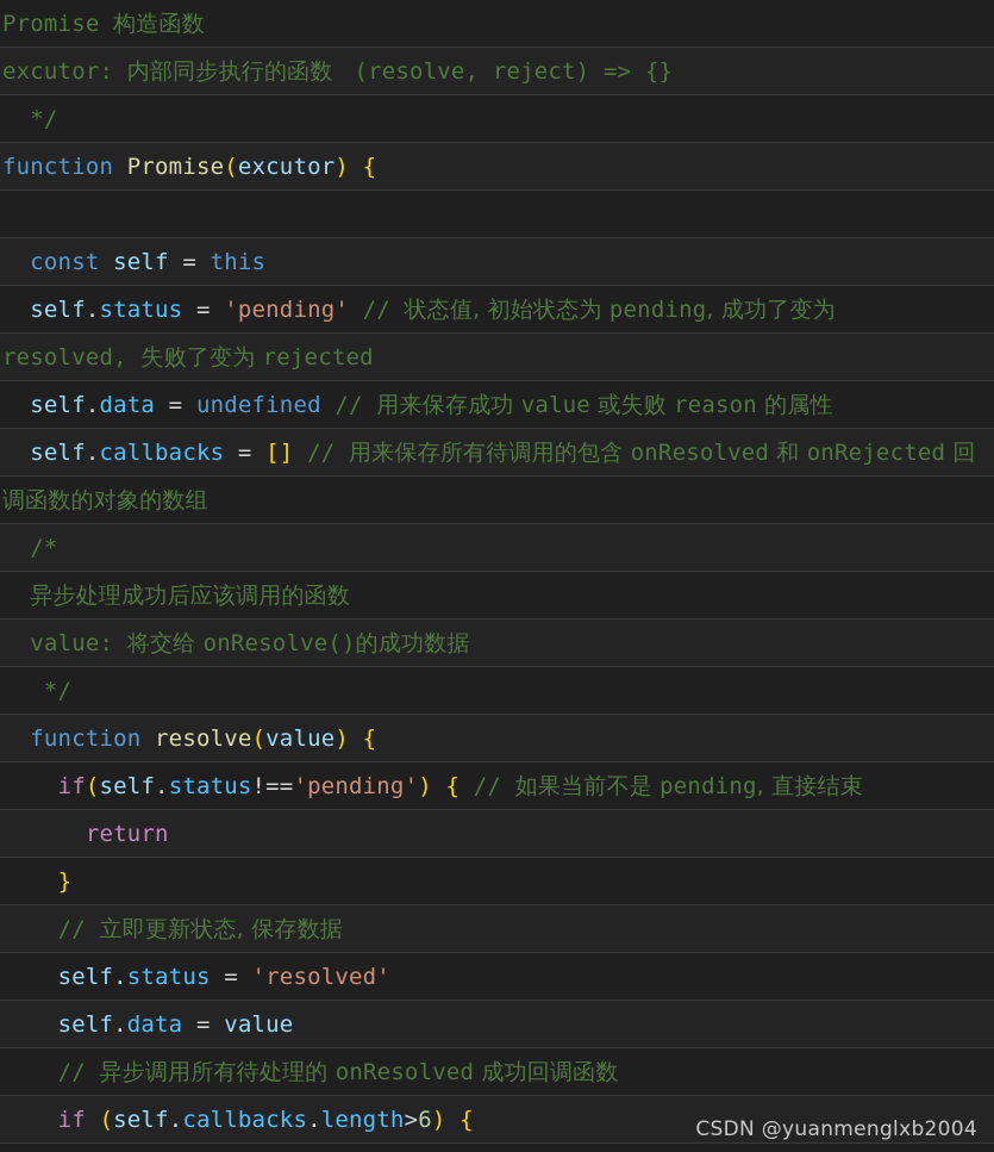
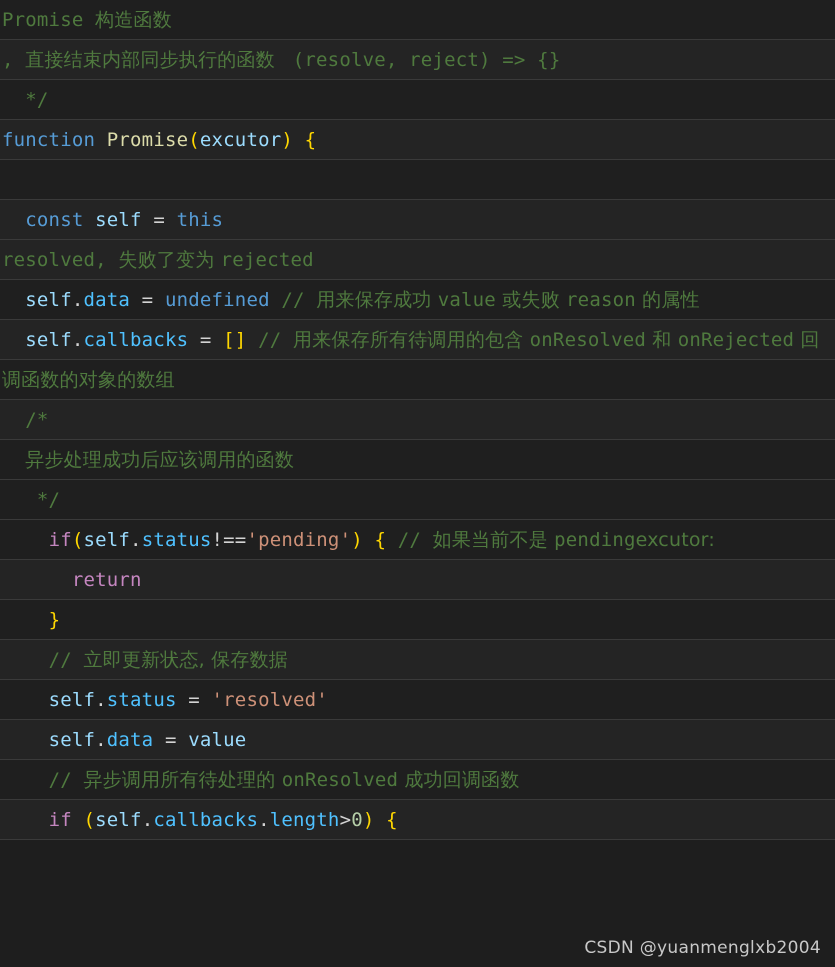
  Promise 构造函数
- excutor: 内部同步执行的函数 (resolve, reject) => {}
+ , 直接结束内部同步执行的函数 (resolve, reject) => {}
  */
  function Promise(excutor) {
  const self = this
- self.status = 'pending' // 状态值, 初始状态为 pending, 成功了变为
  resolved, 失败了变为 rejected
  self.data = undefined // 用来保存成功 value 或失败 reason 的属性
  self.callbacks = [] // 用来保存所有待调用的包含 onResolved 和 onRejected 回
  调函数的对象的数组
  /*
  异步处理成功后应该调用的函数
- value: 将交给 onResolve()的成功数据
  */
- function resolve(value) {
- if(self.status!=='pending') { // 如果当前不是 pending, 直接结束
+ if(self.status!=='pending') { // 如果当前不是 pendingexcutor:
  return
  }
  // 立即更新状态, 保存数据
  self.status = 'resolved'
  self.data = value
  // 异步调用所有待处理的 onResolved 成功回调函数
- if (self.callbacks.length>6) {
+ if (self.callbacks.length>0) {
  CSDN @yuanmenglxb2004
